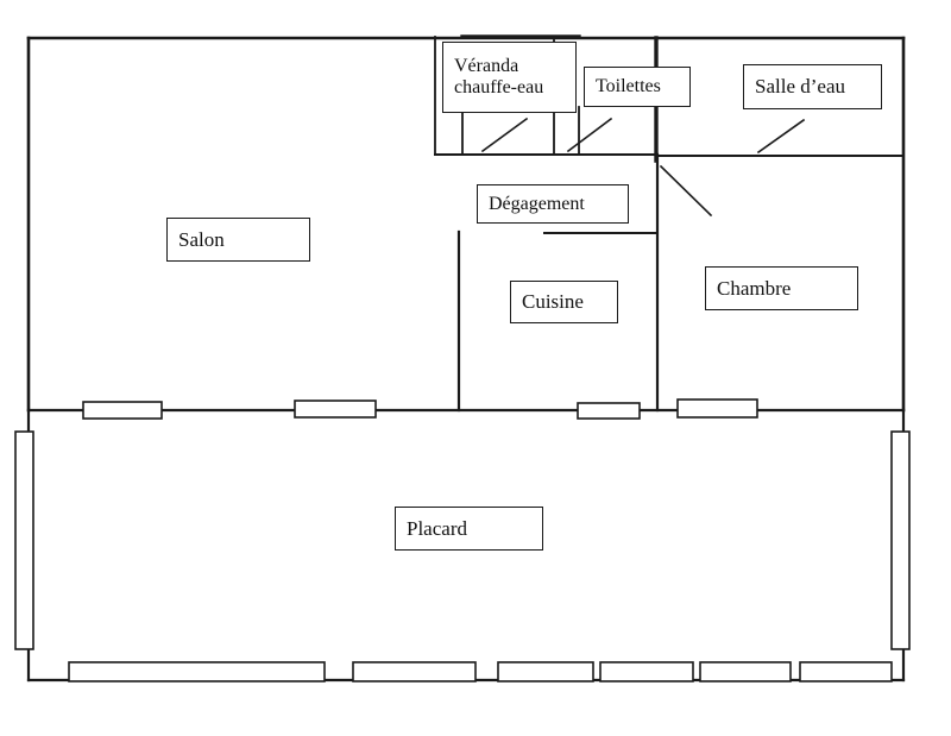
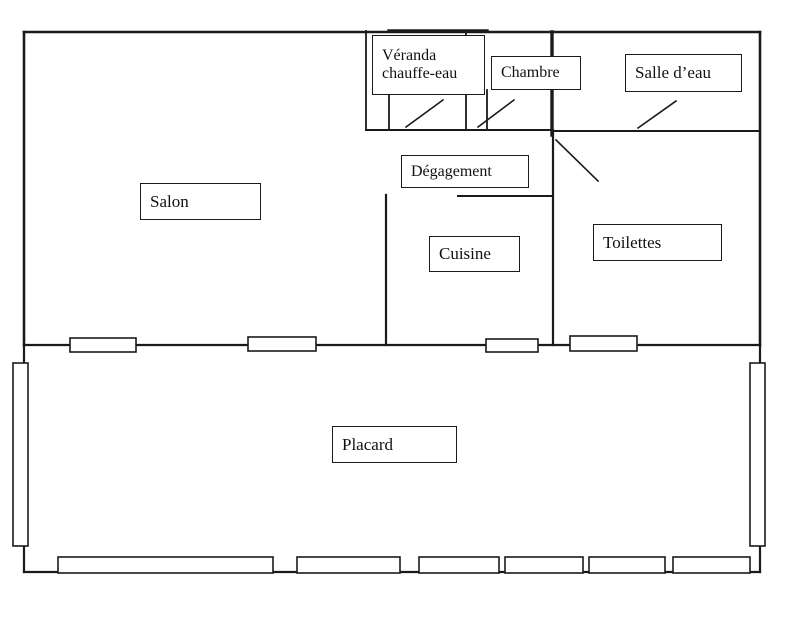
  Salon
  Véranda
  chauffe-eau
- Toilettes
+ Chambre
  Salle d’eau
  Dégagement
  Cuisine
- Chambre
+ Toilettes
  Placard
